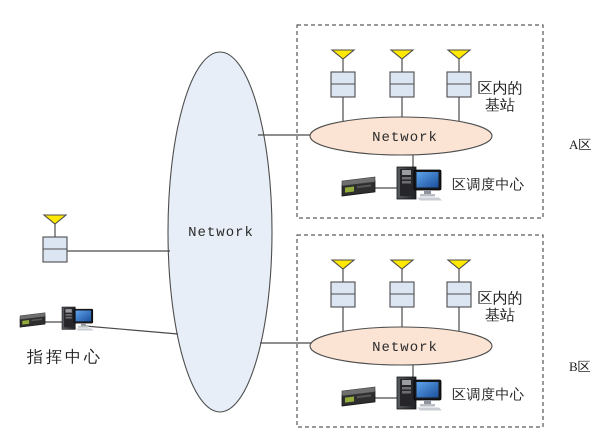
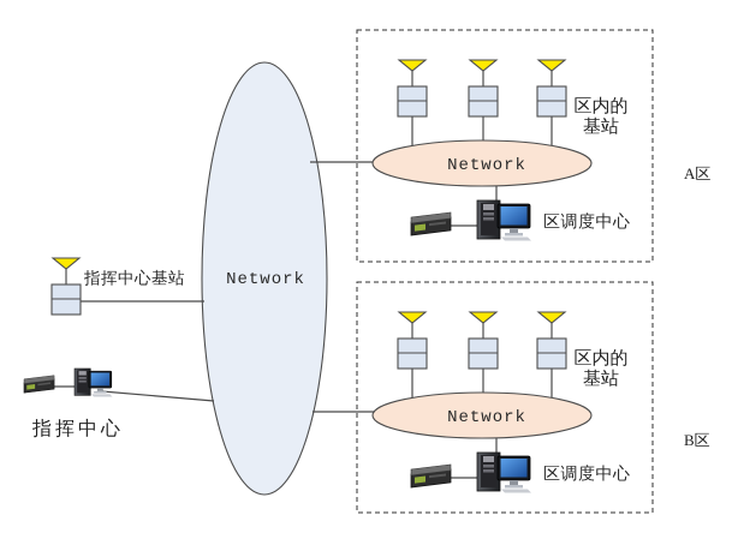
  Network
+ 指挥中心基站
  指挥中心
  Network
  区内的
  基站
  区调度中心
  A区
  Network
  区内的
  基站
  区调度中心
  B区
